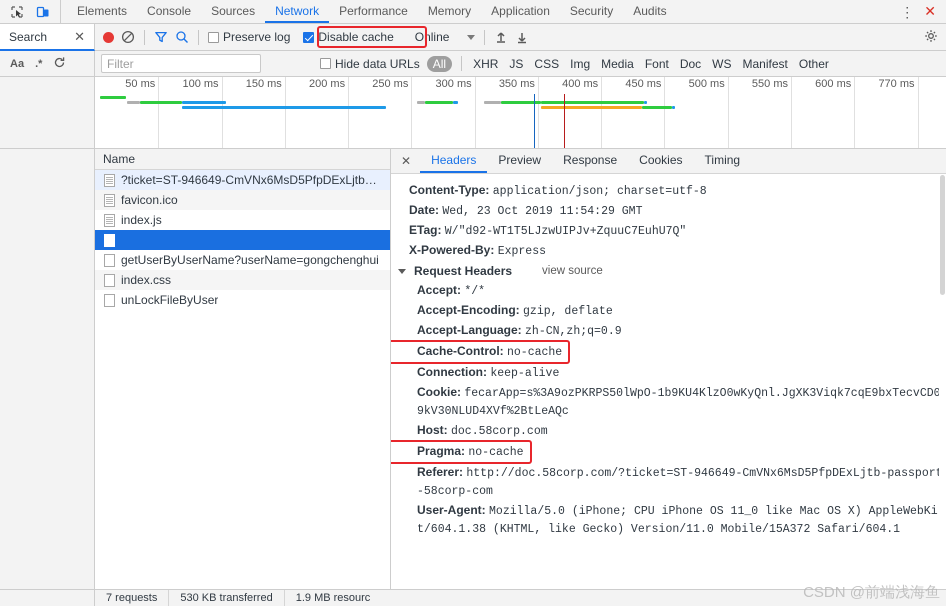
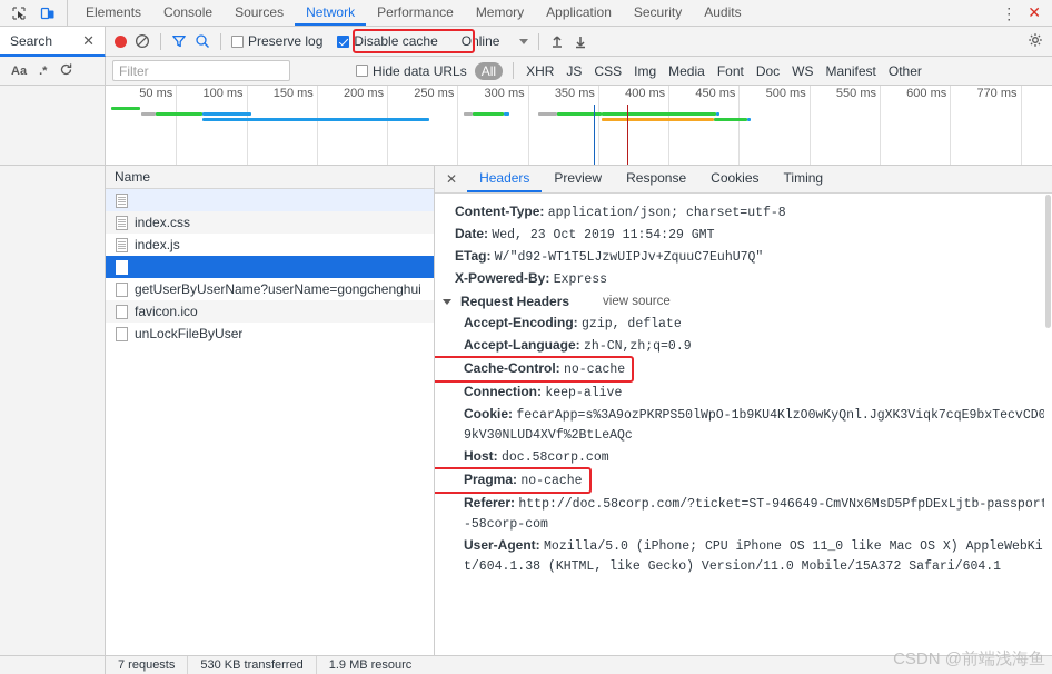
  Elements
  Console
  Sources
  Network
  Performance
  Memory
  Application
  Security
  Audits
  ⋮
  ✕
  Search
  ✕
  Preserve log
  Disable cache
  Online
  Aa
  .*
  Filter
  Hide data URLs
  All
  XHR
  JS
  CSS
  Img
  Media
  Font
  Doc
  WS
  Manifest
  Other
  50 ms
  100 ms
  150 ms
  200 ms
  250 ms
  300 ms
  350 ms
  400 ms
  450 ms
  500 ms
  550 ms
  600 ms
  770 ms
  Name
- ?ticket=ST-946649-CmVNx6MsD5PfpDExLjtb…
- favicon.ico
+ index.css
  index.js
  getUserByUserName?userName=gongchenghui
- index.css
+ favicon.ico
  unLockFileByUser
  ✕
  Headers
  Preview
  Response
  Cookies
  Timing
  Content-Type: application/json; charset=utf-8
  Date: Wed, 23 Oct 2019 11:54:29 GMT
  ETag: W/"d92-WT1T5LJzwUIPJv+ZquuC7EuhU7Q"
  X-Powered-By: Express
  Request Headers
  view source
- Accept: */*
  Accept-Encoding: gzip, deflate
  Accept-Language: zh-CN,zh;q=0.9
  Cache-Control: no-cache
  Connection: keep-alive
  Cookie: fecarApp=s%3A9ozPKRPS50lWpO-1b9KU4KlzO0wKyQnl.JgXK3Viqk7cqE9bxTecvCD09kV30NLUD4XVf%2BtLeAQc
  Host: doc.58corp.com
  Pragma: no-cache
  Referer: http://doc.58corp.com/?ticket=ST-946649-CmVNx6MsD5PfpDExLjtb-passpor-58corp-com
  User-Agent: Mozilla/5.0 (iPhone; CPU iPhone OS 11_0 like Mac OS X) AppleWebKit/604.1.38 (KHTML, like Gecko) Version/11.0 Mobile/15A372 Safari/604.1
  7 requests
  530 KB transferred
  1.9 MB resourc
  CSDN @前端浅海鱼
